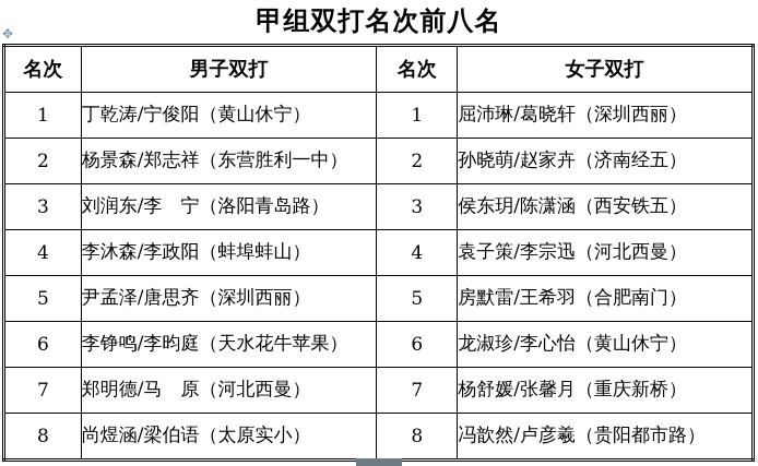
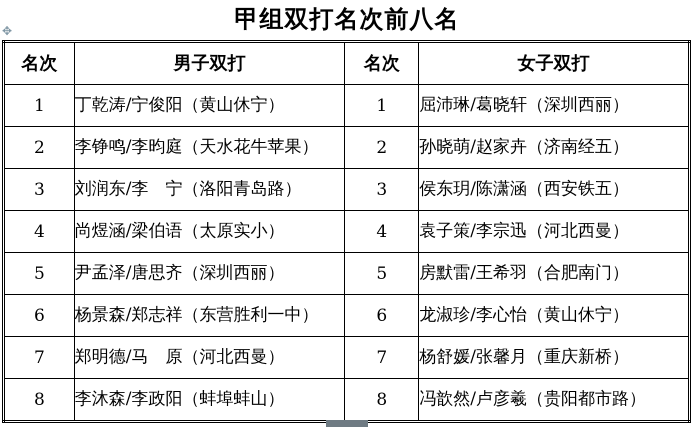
  甲组双打名次前八名
  ✥
  名次	男子双打	名次	女子双打
  1	丁乾涛/宁俊阳（黄山休宁）	1	屈沛琳/葛晓轩（深圳西丽）
- 2	杨景森/郑志祥（东营胜利一中）	2	孙晓萌/赵家卉（济南经五）
+ 2	李铮鸣/李昀庭（天水花牛苹果）	2	孙晓萌/赵家卉（济南经五）
  3	刘润东/李 宁（洛阳青岛路）	3	侯东玥/陈潇涵（西安铁五）
- 4	李沐森/李政阳（蚌埠蚌山）	4	袁子策/李宗迅（河北西曼）
+ 4	尚煜涵/梁伯语（太原实小）	4	袁子策/李宗迅（河北西曼）
  5	尹孟泽/唐思齐（深圳西丽）	5	房默雷/王希羽（合肥南门）
- 6	李铮鸣/李昀庭（天水花牛苹果）	6	龙淑珍/李心怡（黄山休宁）
+ 6	杨景森/郑志祥（东营胜利一中）	6	龙淑珍/李心怡（黄山休宁）
  7	郑明德/马 原（河北西曼）	7	杨舒媛/张馨月（重庆新桥）
- 8	尚煜涵/梁伯语（太原实小）	8	冯歆然/卢彦羲（贵阳都市路）
+ 8	李沐森/李政阳（蚌埠蚌山）	8	冯歆然/卢彦羲（贵阳都市路）
